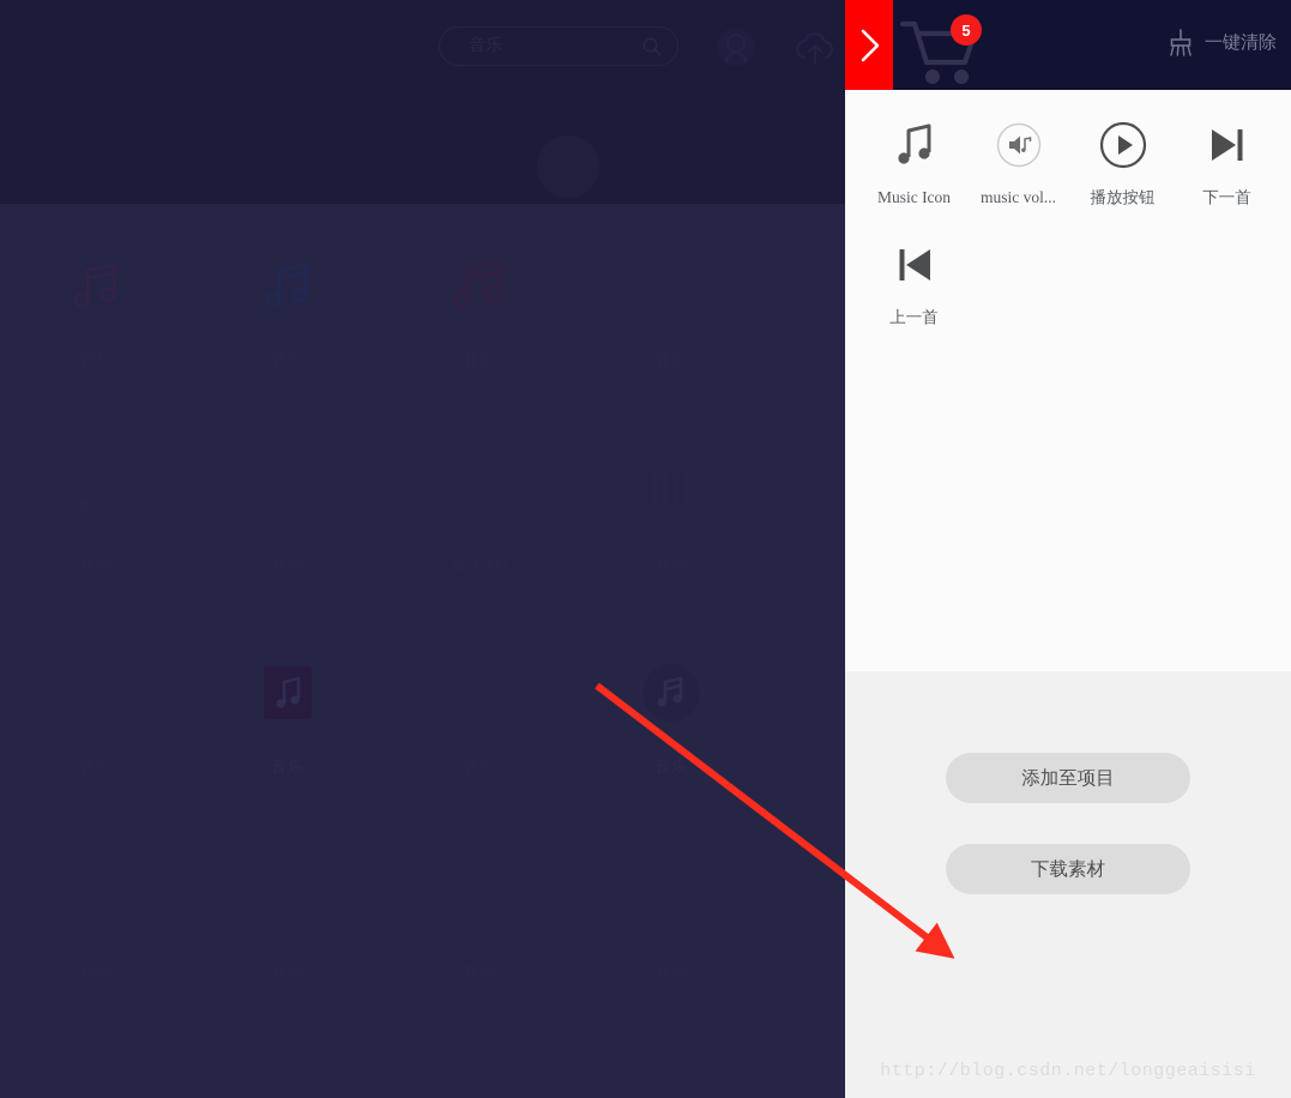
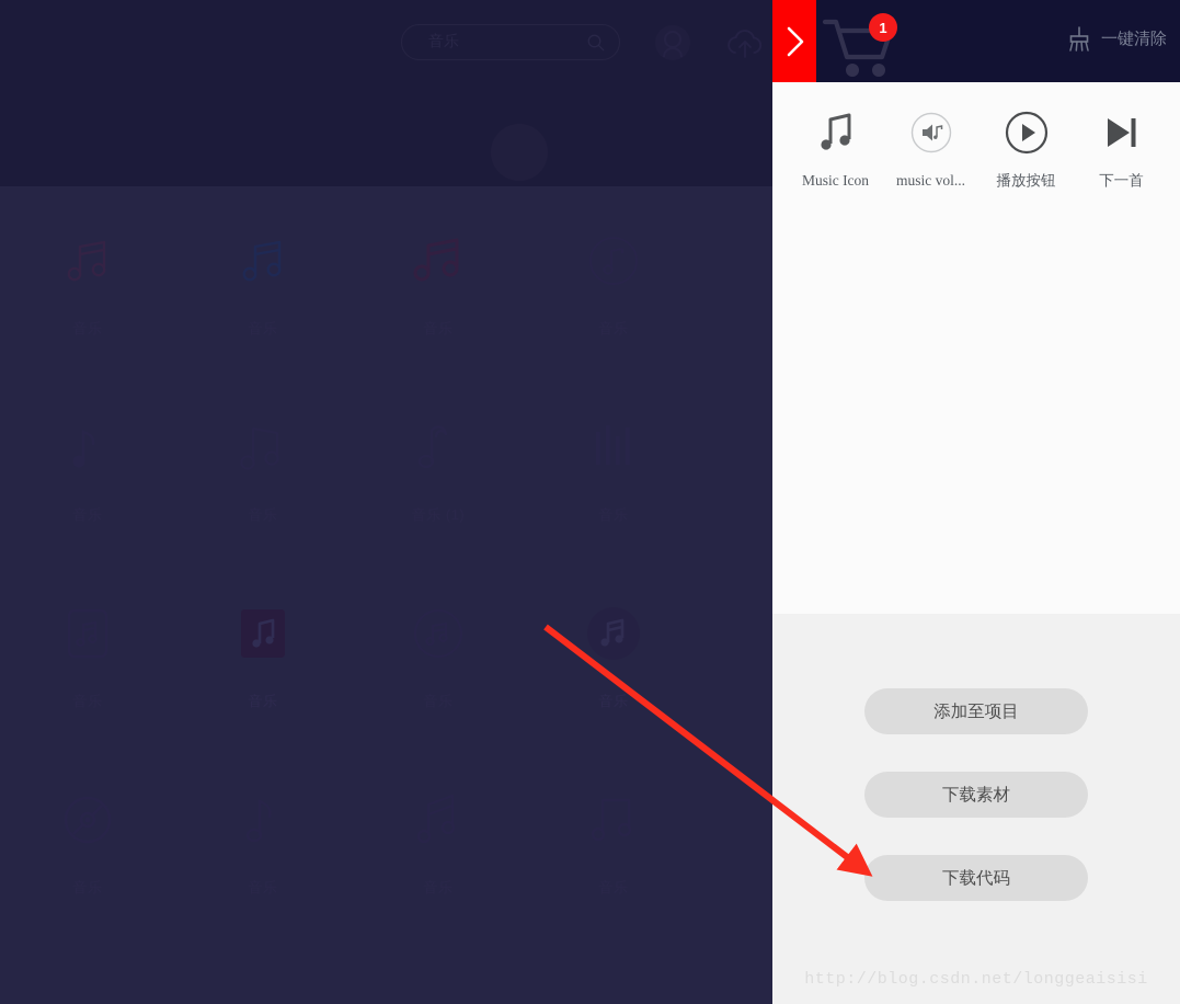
  音乐
- 5
+ 1
  一键清除
  Music Icon
  music vol...
  播放按钮
  下一首
- 上一首
  添加至项目
  下载素材
+ 下载代码
